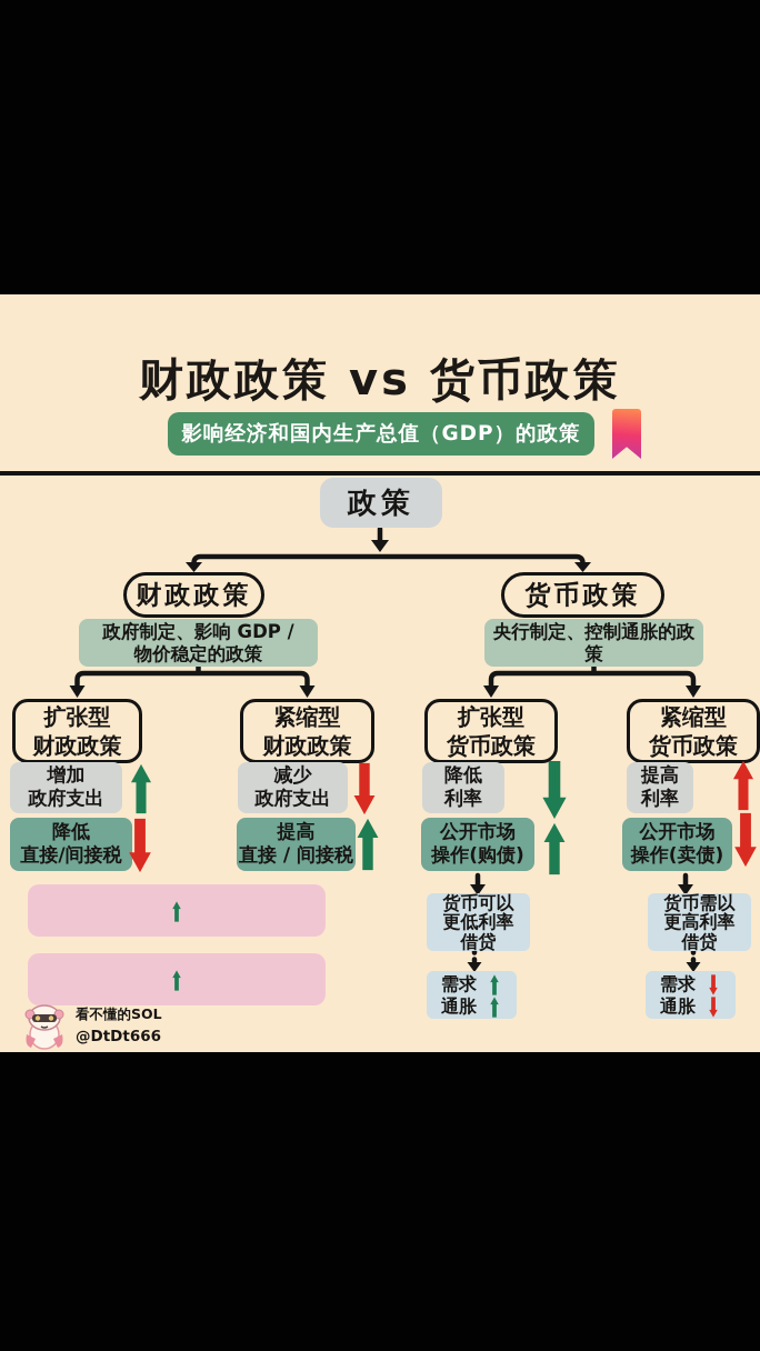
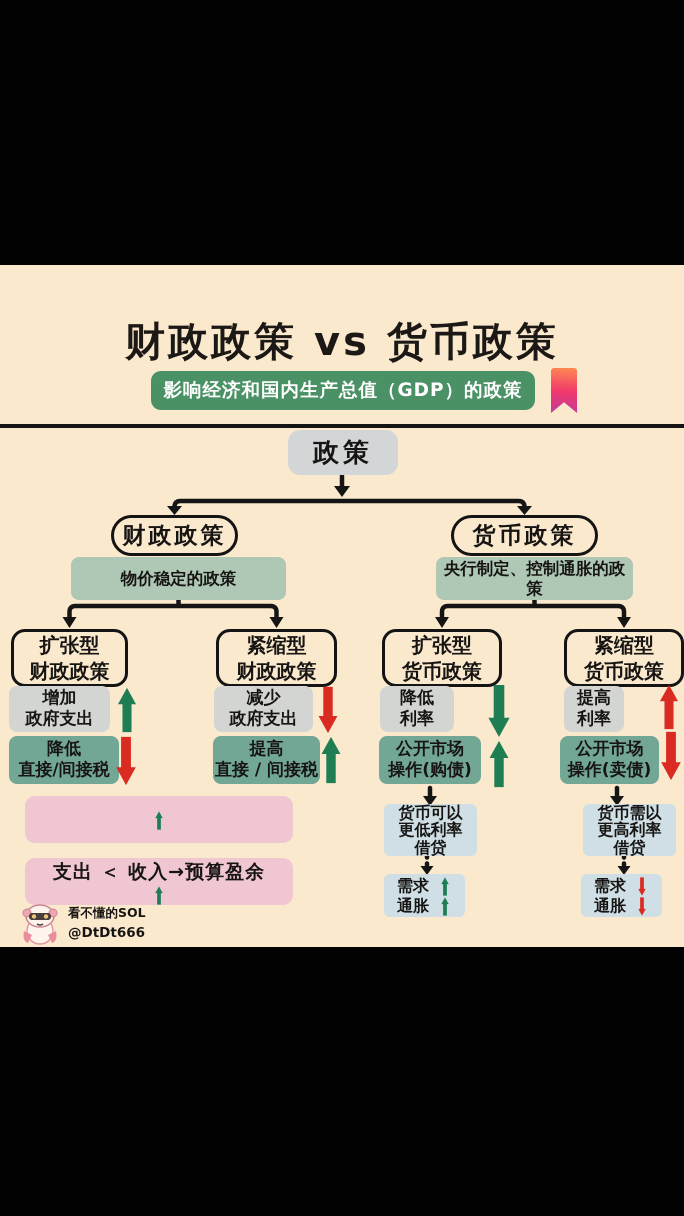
  财政政策 vs 货币政策
  影响经济和国内生产总值（GDP）的政策
  政策
  财政政策
  货币政策
- 政府制定、影响 GDP /
  物价稳定的政策
  央行制定、控制通胀的政策
  扩张型
  财政政策
  紧缩型
  财政政策
  扩张型
  货币政策
  紧缩型
  货币政策
  增加
  政府支出
  降低
  直接/间接税
  减少
  政府支出
  提高
  直接 / 间接税
  降低
  利率
  公开市场
  操作(购债)
  提高
  利率
  公开市场
  操作(卖债)
+ 支出 ＜ 收入→预算盈余
  货币可以
  更低利率
  借贷
  货币需以
  更高利率
  借贷
  需求
  通胀
  需求
  通胀
  看不懂的SOL
  @DtDt666
